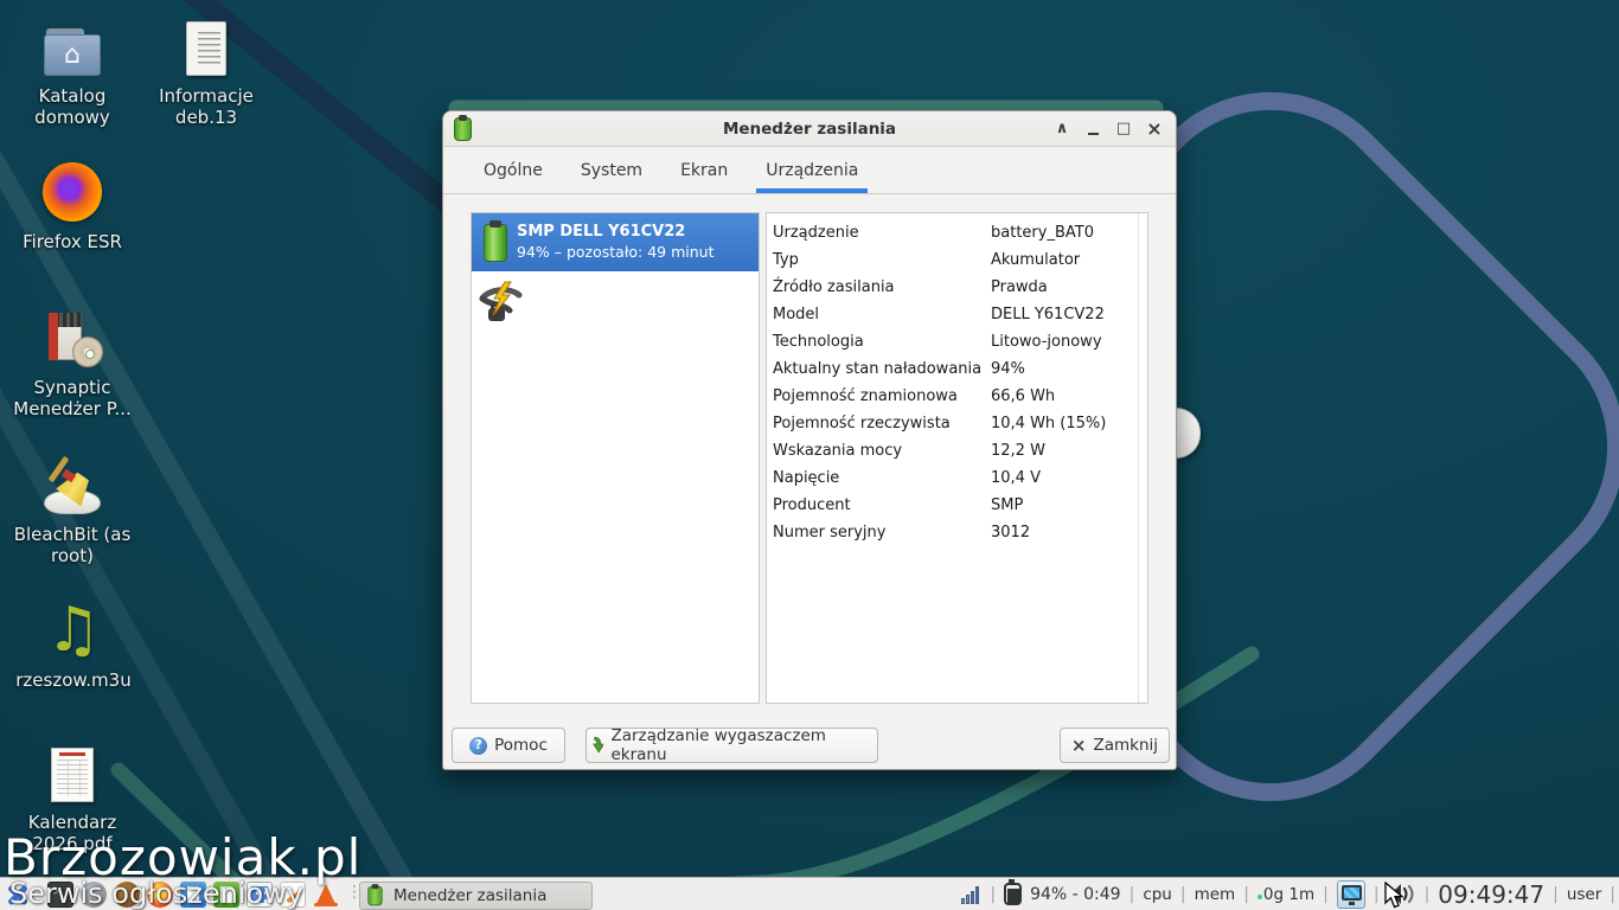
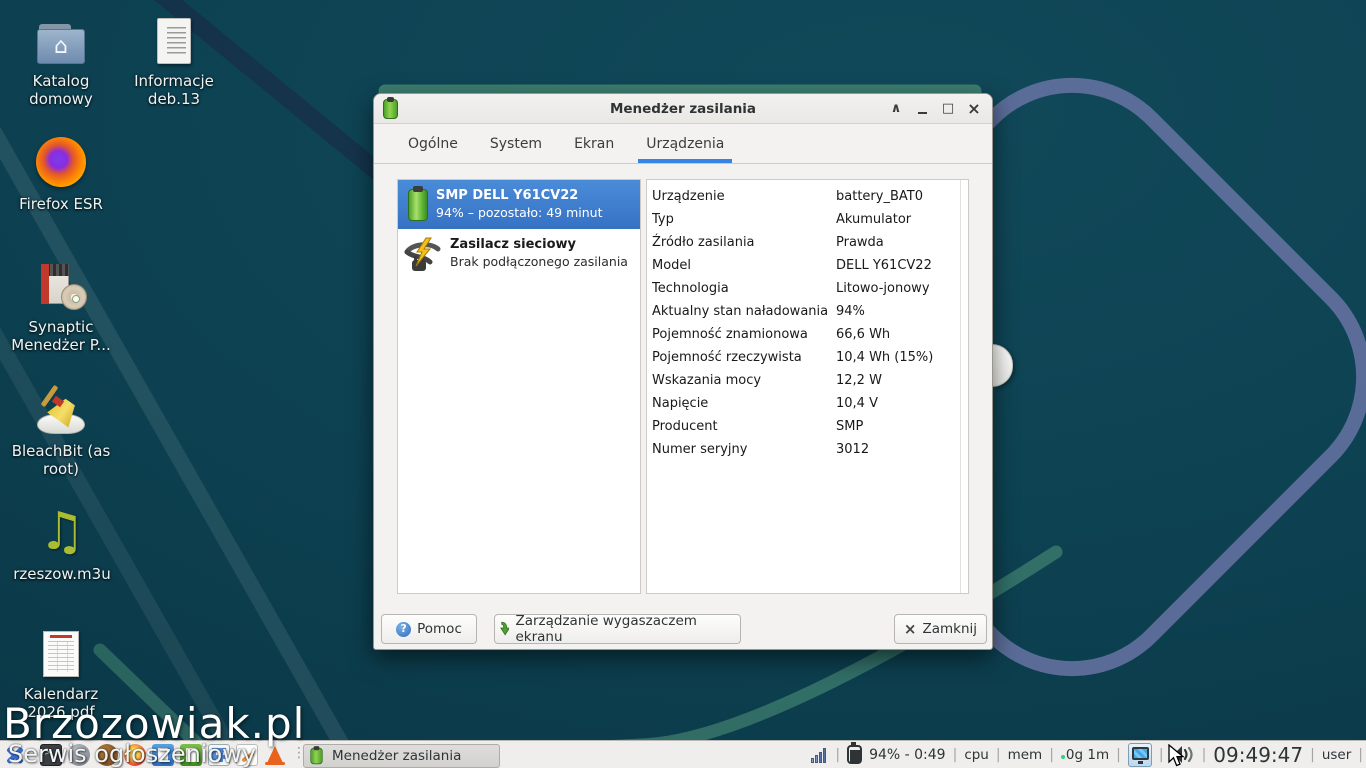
  ⌂
  Katalog
  domowy
  Informacje
  deb.13
  Firefox ESR
  Synaptic
  Menedżer P...
  BleachBit (as
  root)
  ♫
  rzeszow.m3u
  Kalendarz
  2026.pdf
  Menedżer zasilania
  ∧
  □
  ×
  Ogólne
  System
  Ekran
  Urządzenia
  SMP DELL Y61CV22
  94% – pozostało: 49 minut
+ Zasilacz sieciowy
+ Brak podłączonego zasilania
  Urządzenie
  battery_BAT0
  Typ
  Akumulator
  Źródło zasilania
  Prawda
  Model
  DELL Y61CV22
  Technologia
  Litowo-jonowy
  Aktualny stan naładowania
  94%
  Pojemność znamionowa
  66,6 Wh
  Pojemność rzeczywista
  10,4 Wh (15%)
  Wskazania mocy
  12,2 W
  Napięcie
  10,4 V
  Producent
  SMP
  Numer seryjny
  3012
  ?
  Pomoc
  Zarządzanie wygaszaczem ekranu
  ×
  Zamknij
  Brzozowiak.pl
  Serwis ogłoszeniowy
  Menedżer zasilania
  |
  94% - 0:49
  |
  cpu
  |
  mem
  |
  0g 1m
  |
  |
  |
  09:49:47
  |
  user
  |
